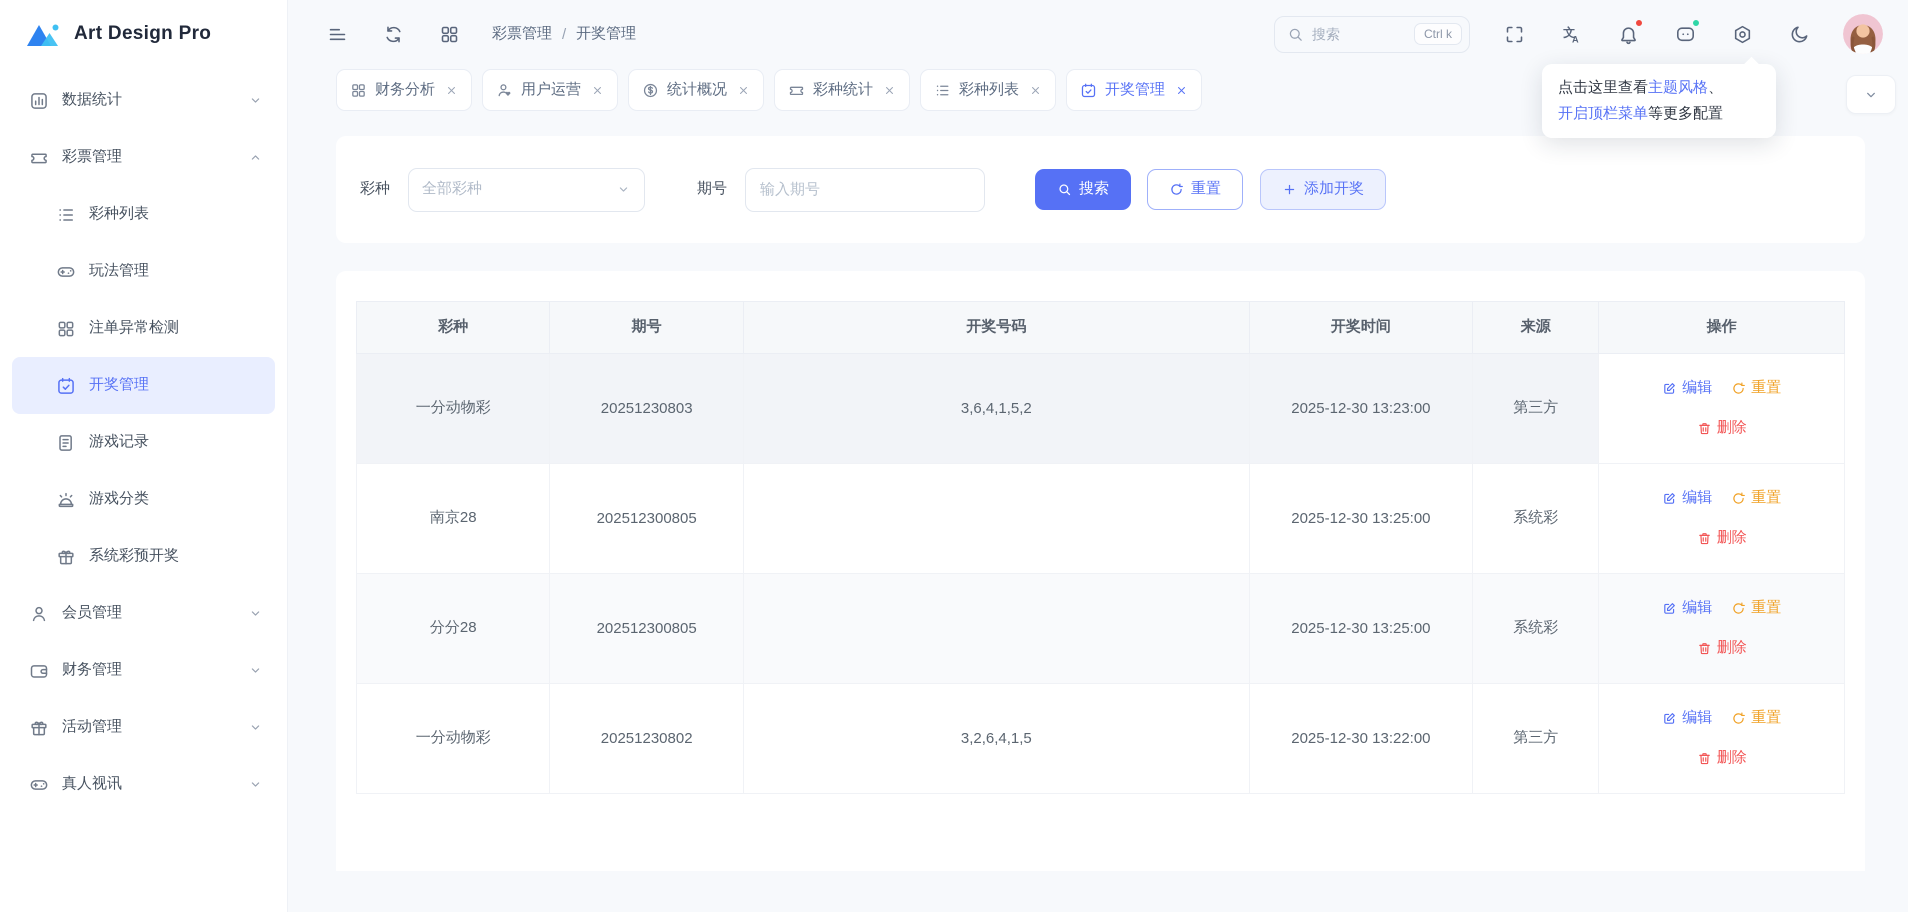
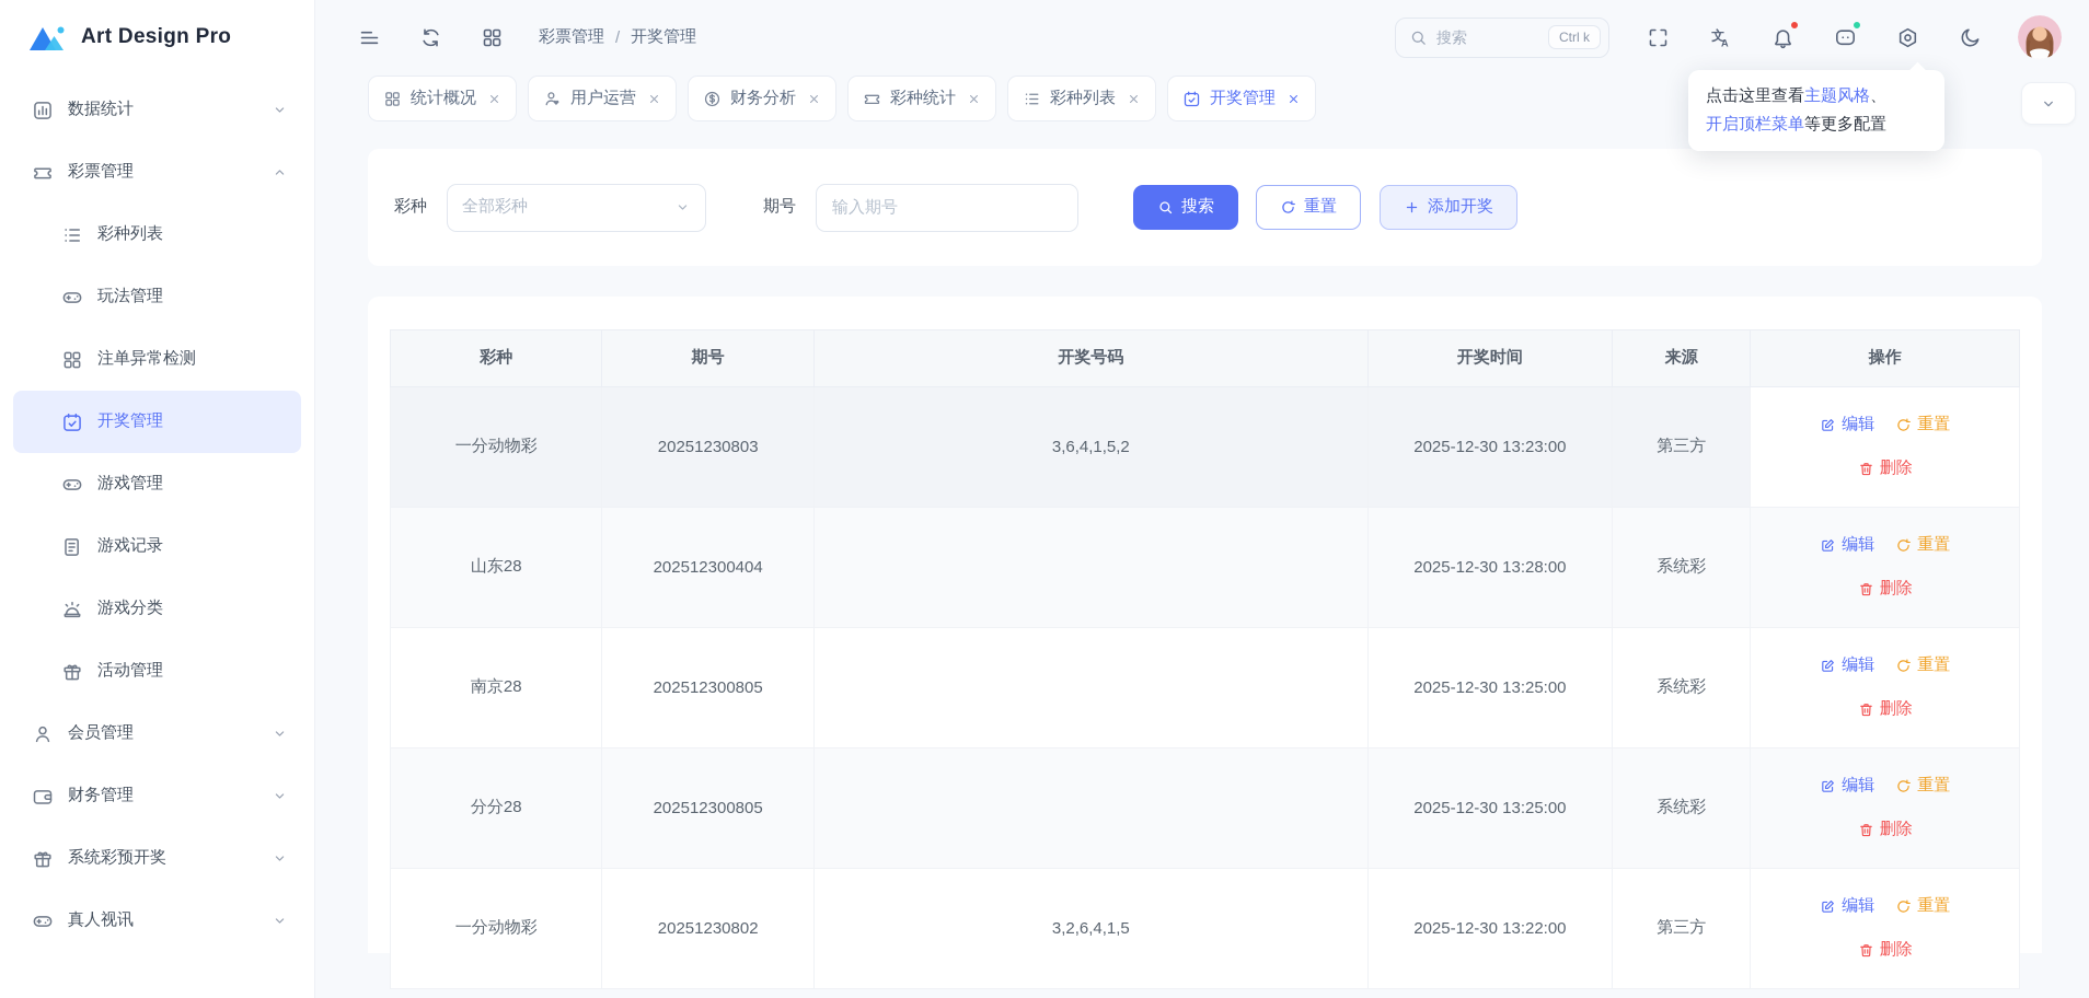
  Art Design Pro
  数据统计
  彩票管理
  彩种列表
  玩法管理
  注单异常检测
  开奖管理
+ 游戏管理
  游戏记录
  游戏分类
- 系统彩预开奖
+ 活动管理
  会员管理
  财务管理
- 活动管理
+ 系统彩预开奖
  真人视讯
  彩票管理
  /
  开奖管理
  搜索
  Ctrl k
- 财务分析
+ 统计概况
  用户运营
- 统计概况
+ 财务分析
  彩种统计
  彩种列表
  开奖管理
  彩种
  全部彩种
  期号
  输入期号
  搜索
  重置
  添加开奖
  彩种	期号	开奖号码	开奖时间	来源	操作
  一分动物彩	20251230803	3,6,4,1,5,2	2025-12-30 13:23:00	第三方	编辑 重置 删除
+ 山东28	202512300404		2025-12-30 13:28:00	系统彩	编辑 重置 删除
  南京28	202512300805		2025-12-30 13:25:00	系统彩	编辑 重置 删除
  分分28	202512300805		2025-12-30 13:25:00	系统彩	编辑 重置 删除
  一分动物彩	20251230802	3,2,6,4,1,5	2025-12-30 13:22:00	第三方	编辑 重置 删除
  点击这里查看主题风格、
  开启顶栏菜单等更多配置
